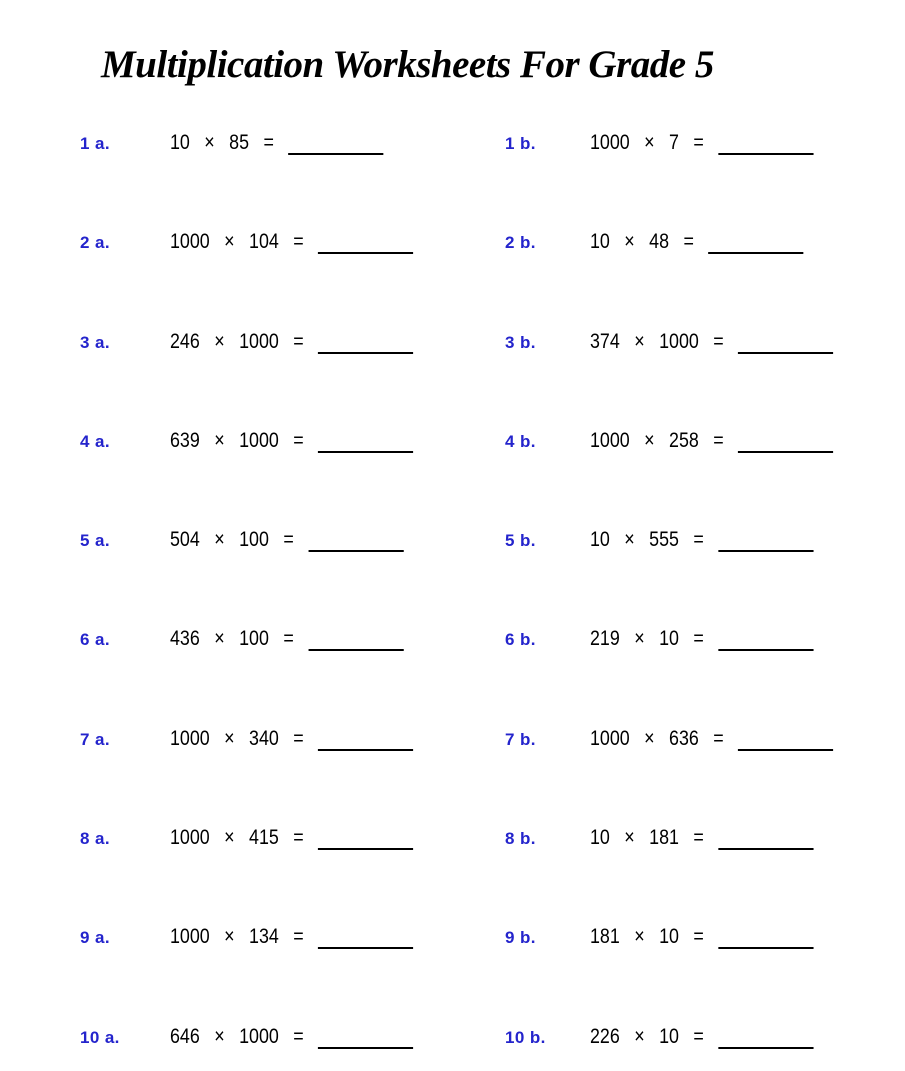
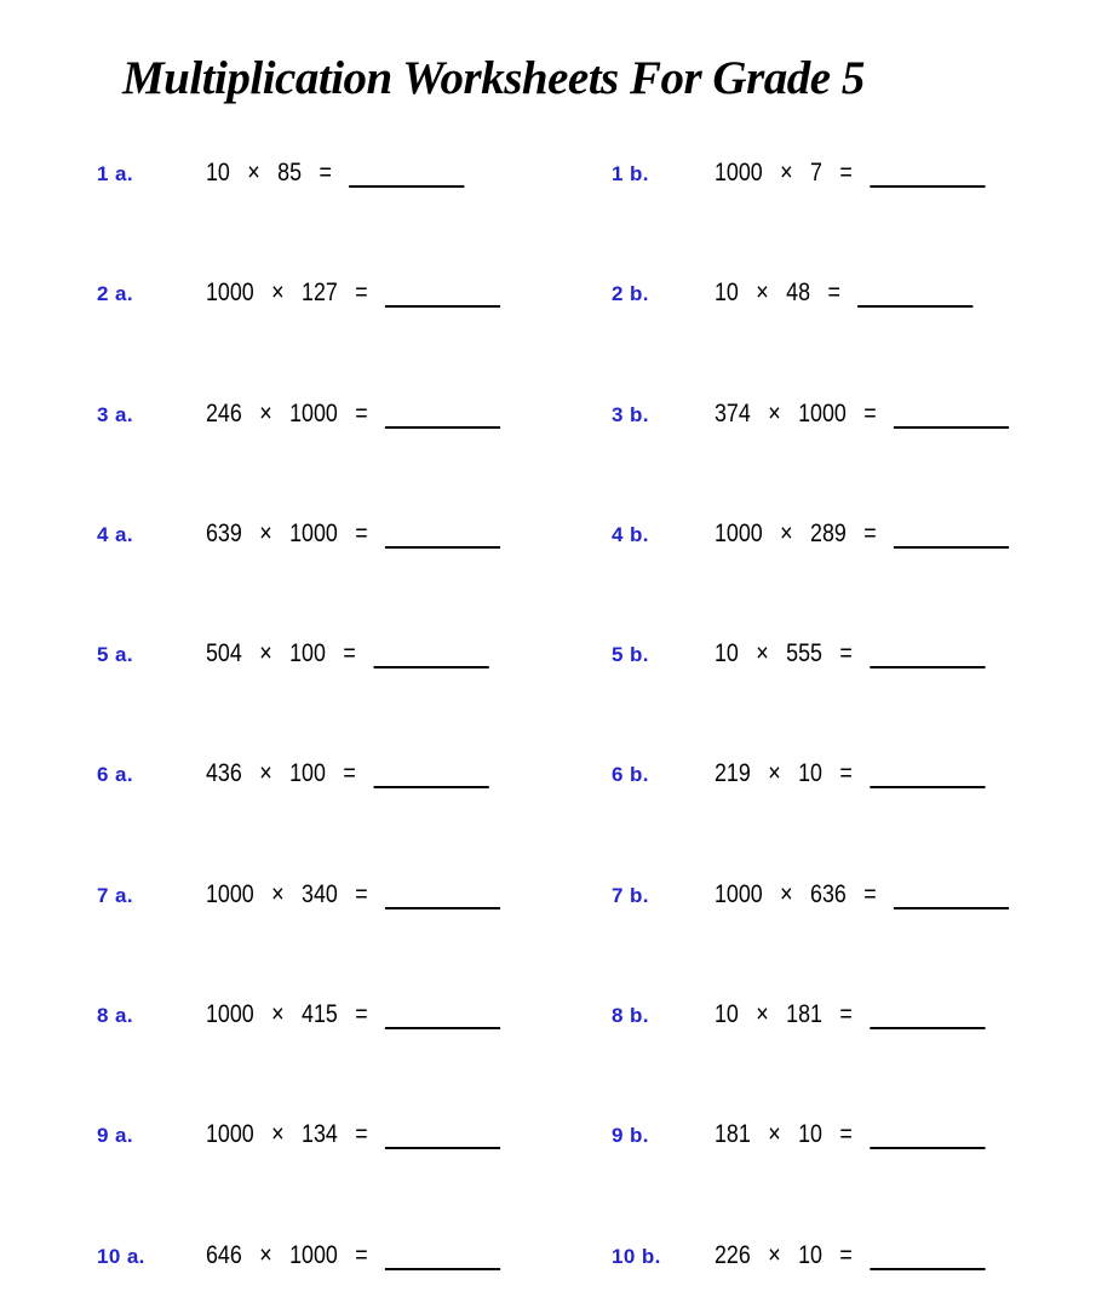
  Multiplication Worksheets For Grade 5
  1 a.
  10 × 85 =
  1 b.
  1000 × 7 =
  2 a.
- 1000 × 104 =
+ 1000 × 127 =
  2 b.
  10 × 48 =
  3 a.
  246 × 1000 =
  3 b.
  374 × 1000 =
  4 a.
  639 × 1000 =
  4 b.
- 1000 × 258 =
+ 1000 × 289 =
  5 a.
  504 × 100 =
  5 b.
  10 × 555 =
  6 a.
  436 × 100 =
  6 b.
  219 × 10 =
  7 a.
  1000 × 340 =
  7 b.
  1000 × 636 =
  8 a.
  1000 × 415 =
  8 b.
  10 × 181 =
  9 a.
  1000 × 134 =
  9 b.
  181 × 10 =
  10 a.
  646 × 1000 =
  10 b.
  226 × 10 =
